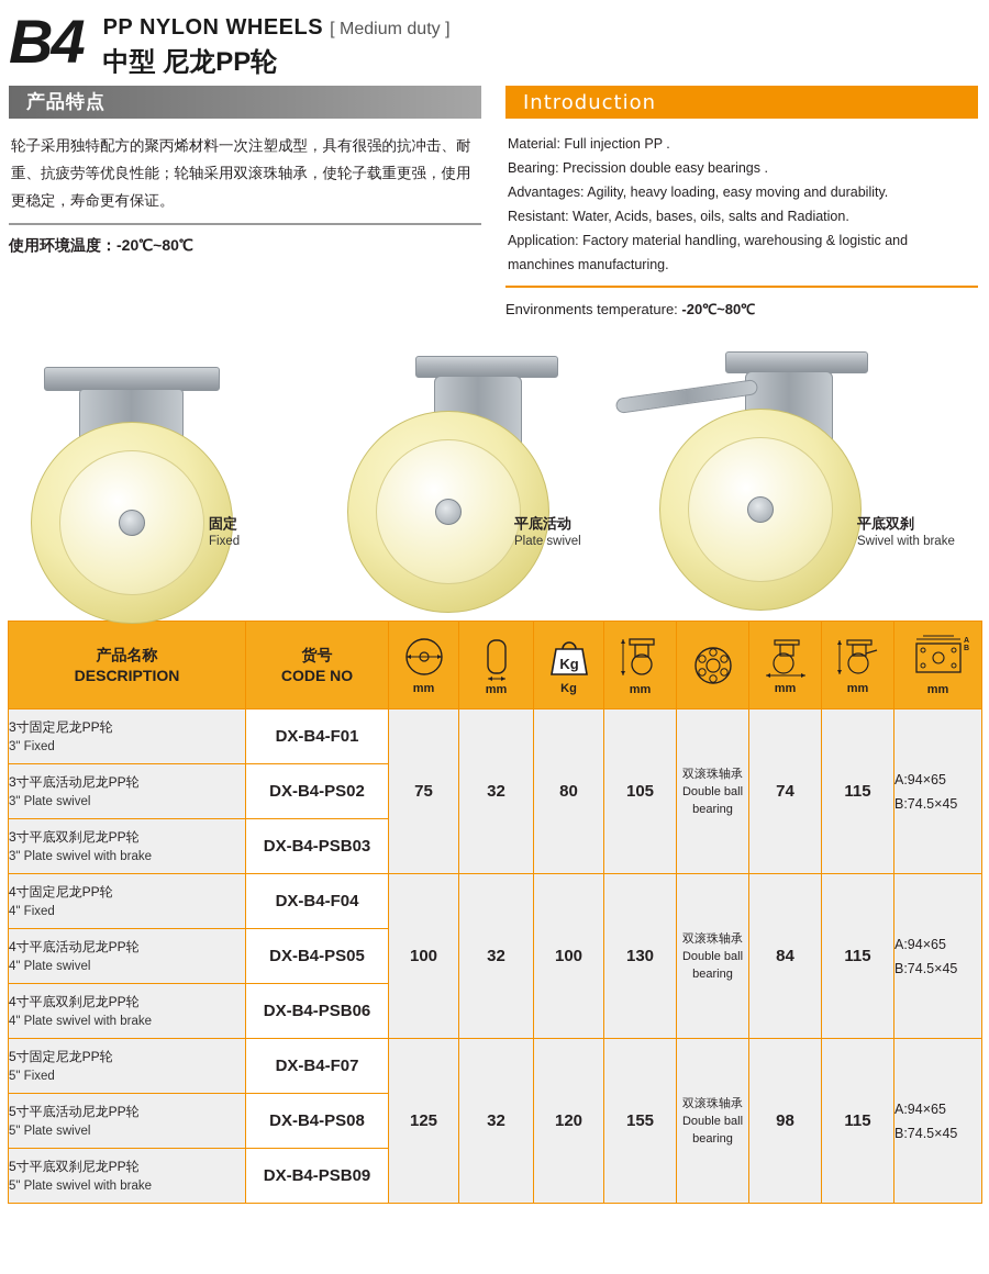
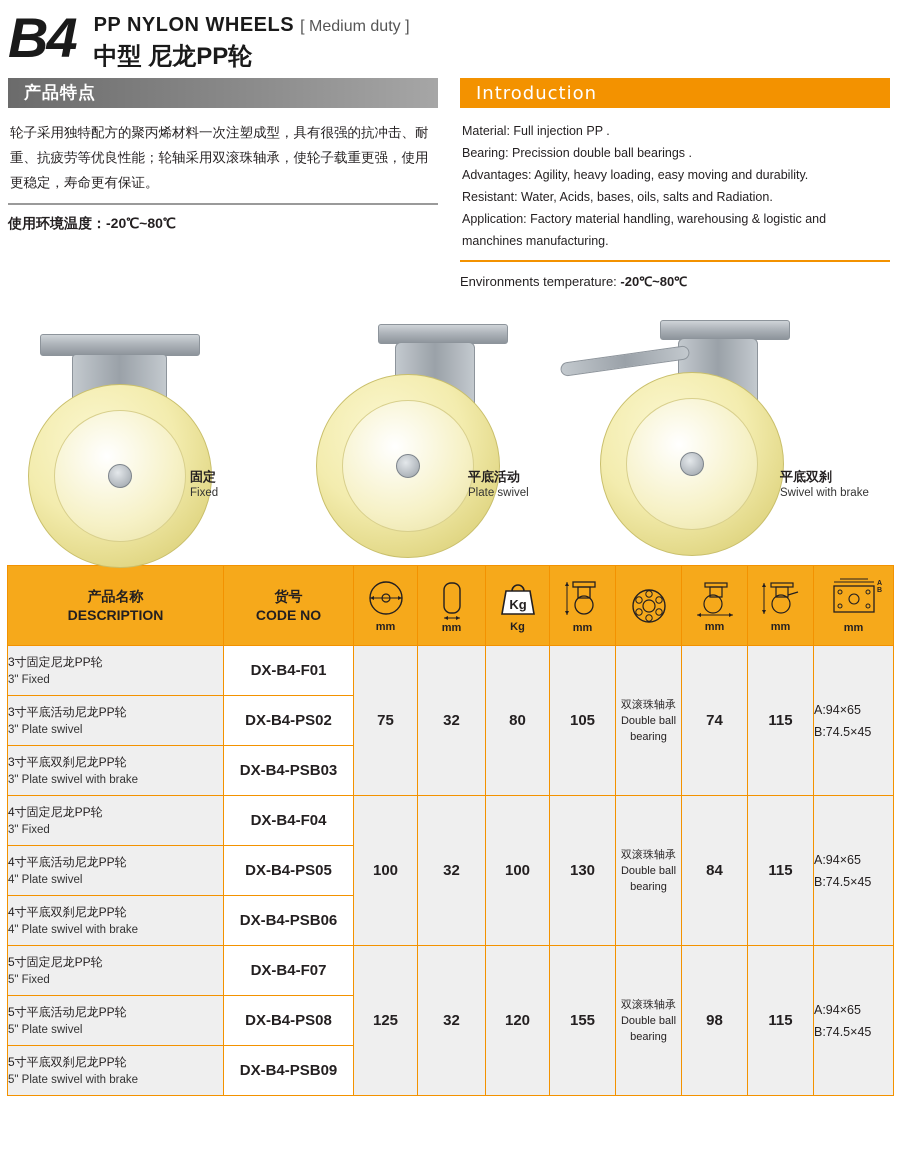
  B4
  PP NYLON WHEELS [ Medium duty ]
  中型 尼龙PP轮
  产品特点
  轮子采用独特配方的聚丙烯材料一次注塑成型，具有很强的抗冲击、耐重、抗疲劳等优良性能；轮轴采用双滚珠轴承，使轮子载重更强，使用更稳定，寿命更有保证。
  使用环境温度：-20℃~80℃
  Introduction
  Material: Full injection PP .
- Bearing: Precission double easy bearings .
+ Bearing: Precission double ball bearings .
  Advantages: Agility, heavy loading, easy moving and durability.
  Resistant: Water, Acids, bases, oils, salts and Radiation.
  Application: Factory material handling, warehousing & logistic and manchines manufacturing.
  Environments temperature: -20℃~80℃
  固定
  Fixed
  平底活动
  Plate swivel
  平底双刹
  Swivel with brake
  产品名称 DESCRIPTION	货号 CODE NO	mm	mm	Kg Kg	mm		mm	mm	mm
  3寸固定尼龙PP轮 3" Fixed	DX-B4-F01	75	32	80	105	双滚珠轴承 Double ball bearing	74	115	A:94×65 B:74.5×45
  3寸平底活动尼龙PP轮 3" Plate swivel	DX-B4-PS02
  3寸平底双刹尼龙PP轮 3" Plate swivel with brake	DX-B4-PSB03
- 4寸固定尼龙PP轮 4" Fixed	DX-B4-F04	100	32	100	130	双滚珠轴承 Double ball bearing	84	115	A:94×65 B:74.5×45
+ 4寸固定尼龙PP轮 3" Fixed	DX-B4-F04	100	32	100	130	双滚珠轴承 Double ball bearing	84	115	A:94×65 B:74.5×45
  4寸平底活动尼龙PP轮 4" Plate swivel	DX-B4-PS05
  4寸平底双刹尼龙PP轮 4" Plate swivel with brake	DX-B4-PSB06
  5寸固定尼龙PP轮 5" Fixed	DX-B4-F07	125	32	120	155	双滚珠轴承 Double ball bearing	98	115	A:94×65 B:74.5×45
  5寸平底活动尼龙PP轮 5" Plate swivel	DX-B4-PS08
  5寸平底双刹尼龙PP轮 5" Plate swivel with brake	DX-B4-PSB09
